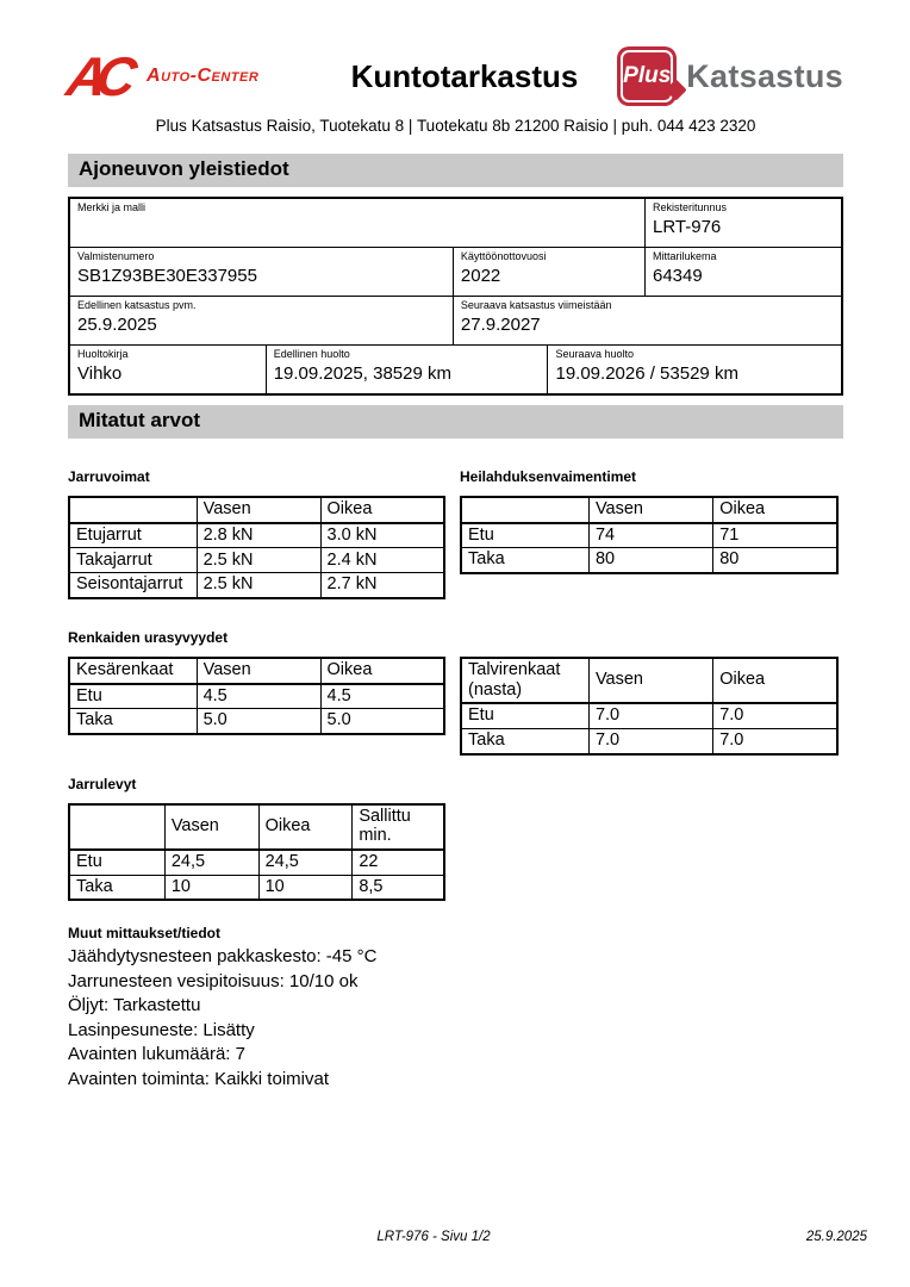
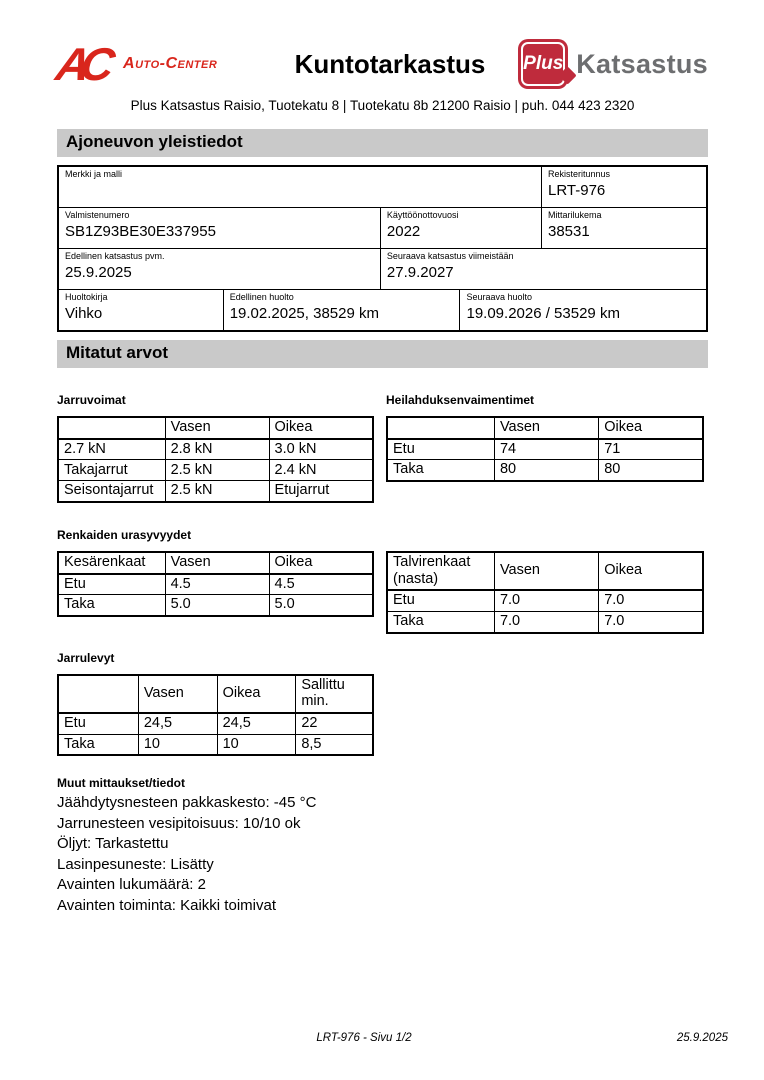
  Auto-Center
  Kuntotarkastus
  Plus
  Katsastus
  Plus Katsastus Raisio, Tuotekatu 8 | Tuotekatu 8b 21200 Raisio | puh. 044 423 2320
  Ajoneuvon yleistiedot
  Merkki ja malli
  Rekisteritunnus
  LRT-976
  Valmistenumero
  SB1Z93BE30E337955
  Käyttöönottovuosi
  2022
  Mittarilukema
- 64349
+ 38531
  Edellinen katsastus pvm.
  25.9.2025
  Seuraava katsastus viimeistään
  27.9.2027
  Huoltokirja
  Vihko
  Edellinen huolto
- 19.09.2025, 38529 km
+ 19.02.2025, 38529 km
  Seuraava huolto
  19.09.2026 / 53529 km
  Mitatut arvot
  Jarruvoimat
  	Vasen	Oikea
- Etujarrut	2.8 kN	3.0 kN
+ 2.7 kN	2.8 kN	3.0 kN
  Takajarrut	2.5 kN	2.4 kN
- Seisontajarrut	2.5 kN	2.7 kN
+ Seisontajarrut	2.5 kN	Etujarrut
  Heilahduksenvaimentimet
  	Vasen	Oikea
  Etu	74	71
  Taka	80	80
  Renkaiden urasyvyydet
  Kesärenkaat	Vasen	Oikea
  Etu	4.5	4.5
  Taka	5.0	5.0
  Talvirenkaat (nasta)	Vasen	Oikea
  Etu	7.0	7.0
  Taka	7.0	7.0
  Jarrulevyt
  	Vasen	Oikea	Sallittu min.
  Etu	24,5	24,5	22
  Taka	10	10	8,5
  Muut mittaukset/tiedot
  Jäähdytysnesteen pakkaskesto: -45 °C
  Jarrunesteen vesipitoisuus: 10/10 ok
  Öljyt: Tarkastettu
  Lasinpesuneste: Lisätty
- Avainten lukumäärä: 7
+ Avainten lukumäärä: 2
  Avainten toiminta: Kaikki toimivat
  LRT-976 - Sivu 1/2
  25.9.2025
